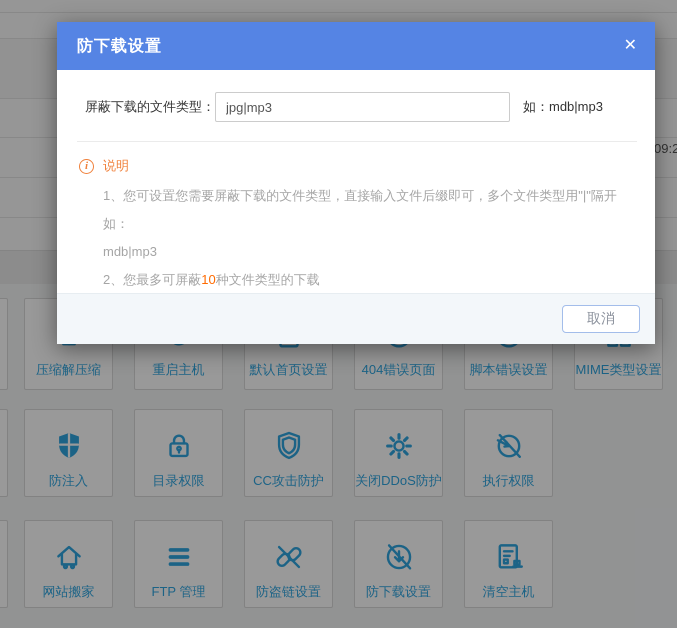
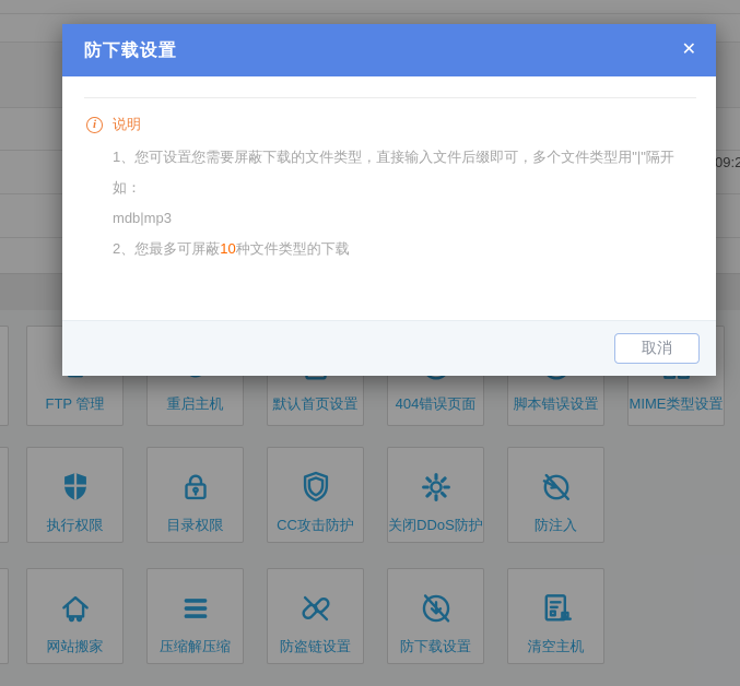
  09:2
- 压缩解压缩
+ FTP 管理
  重启主机
  默认首页设置
  404错误页面
  脚本错误设置
  MIME类型设置
- 防注入
+ 执行权限
  目录权限
  CC攻击防护
  关闭DDoS防护
- 执行权限
+ 防注入
  网站搬家
- FTP 管理
+ 压缩解压缩
  防盗链设置
  防下载设置
  清空主机
  防下载设置
  ✕
- 屏蔽下载的文件类型：
- jpg|mp3
- 如：mdb|mp3
  i
  说明
  1、您可设置您需要屏蔽下载的文件类型，直接输入文件后缀即可，多个文件类型用"|"隔开如：
  mdb|mp3
  2、您最多可屏蔽10种文件类型的下载
  取消
